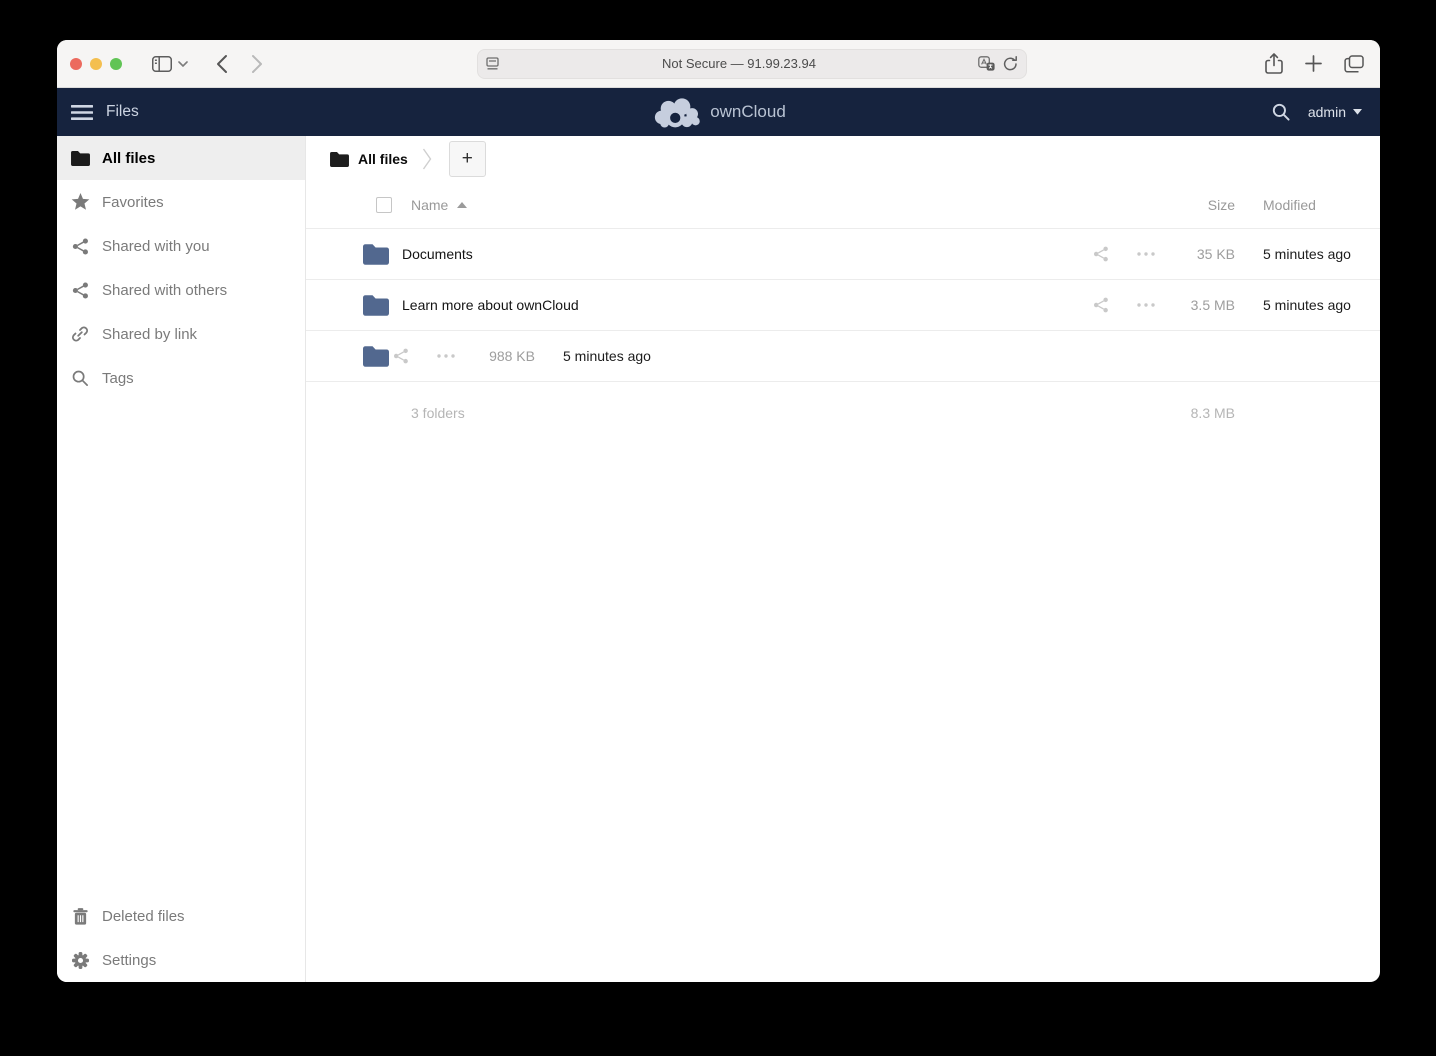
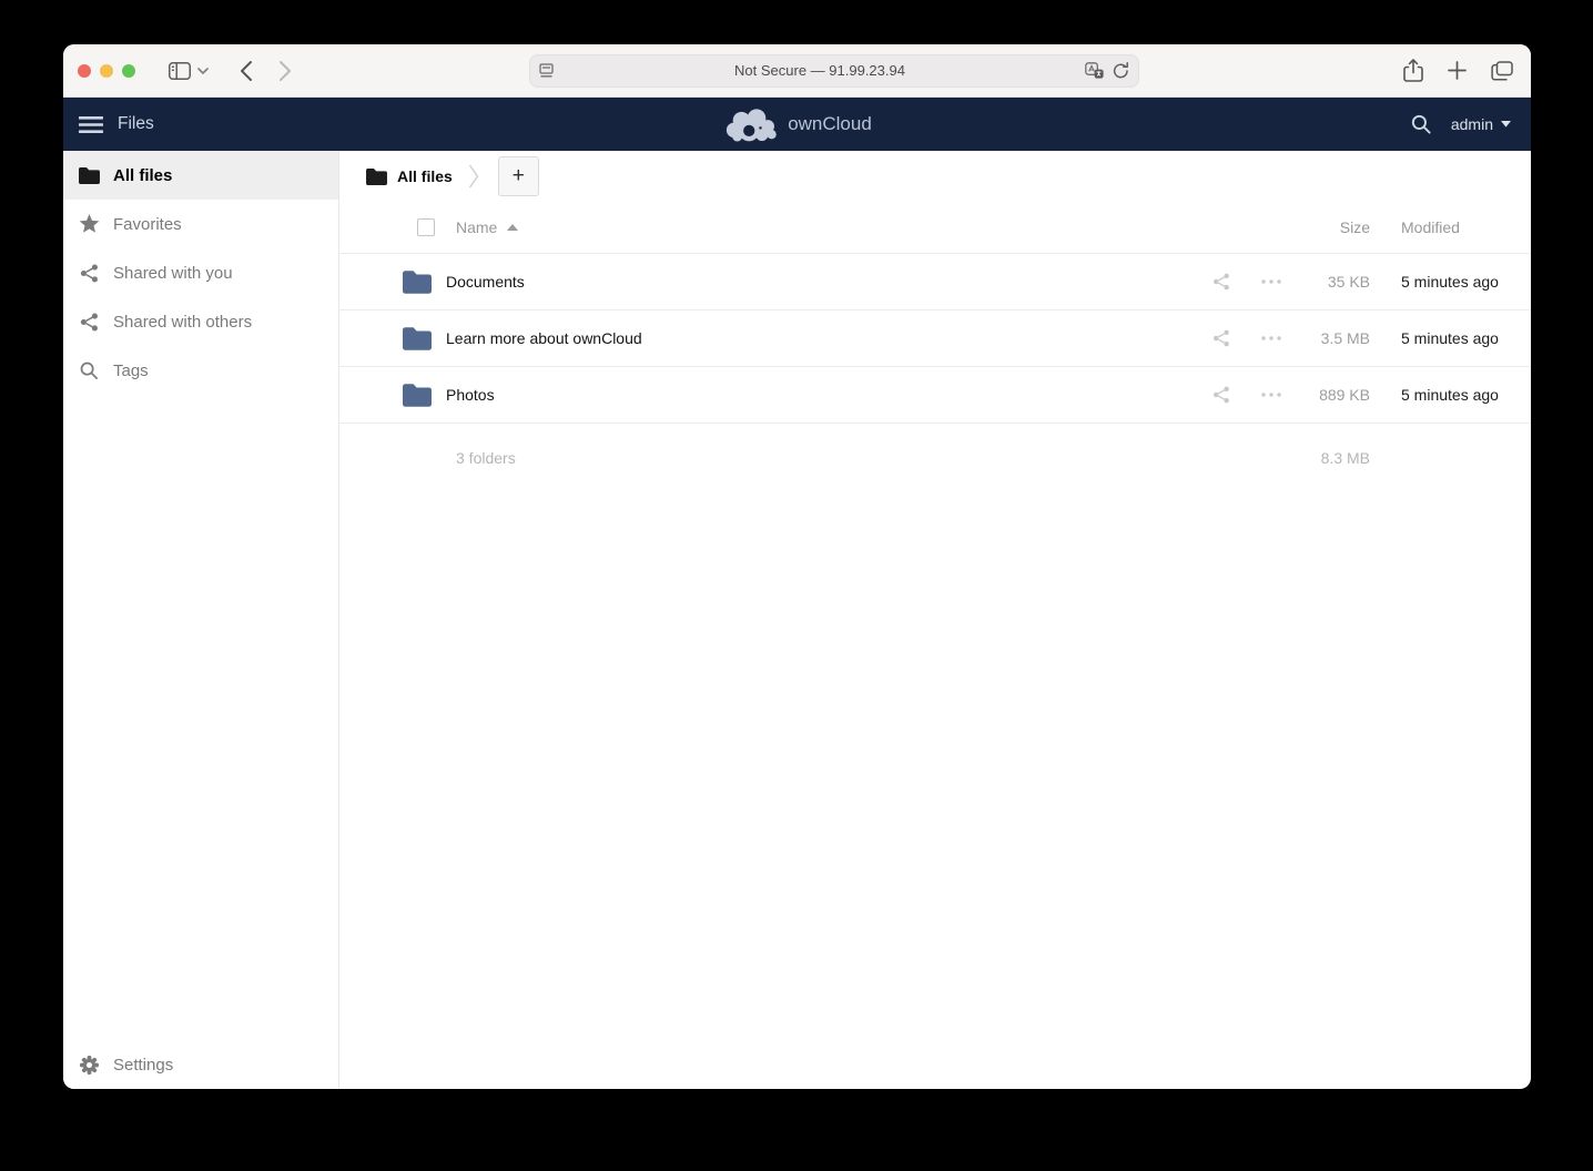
  Not Secure — 91.99.23.94
  Files
  ownCloud
  admin
  All files
  Favorites
  Shared with you
  Shared with others
- Shared by link
  Tags
- Deleted files
  Settings
  All files
  +
  Name
  Size
  Modified
  Documents
  35 KB
  5 minutes ago
  Learn more about ownCloud
  3.5 MB
  5 minutes ago
+ Photos
- 988 KB
+ 889 KB
  5 minutes ago
  3 folders
  8.3 MB
